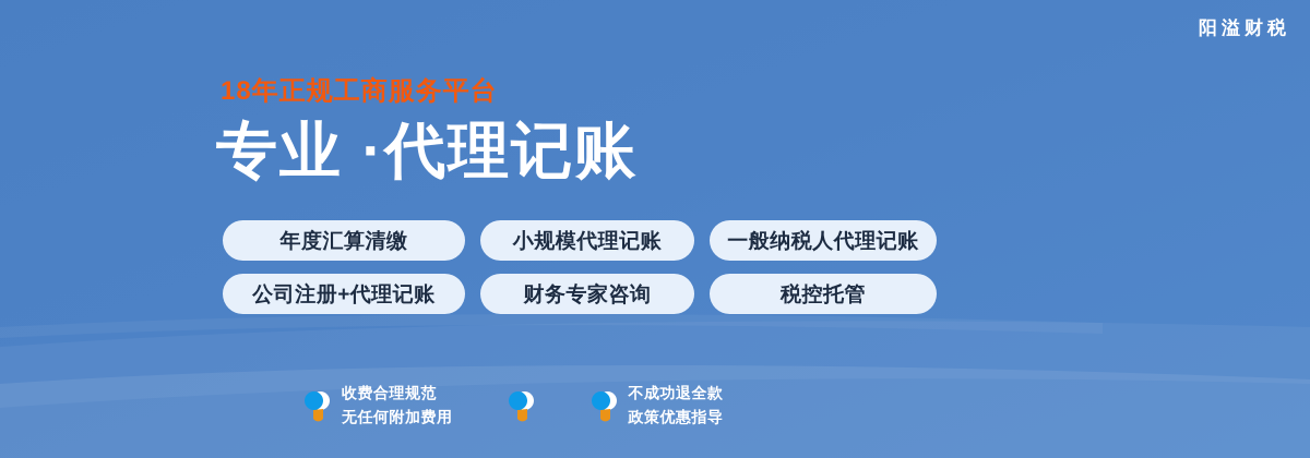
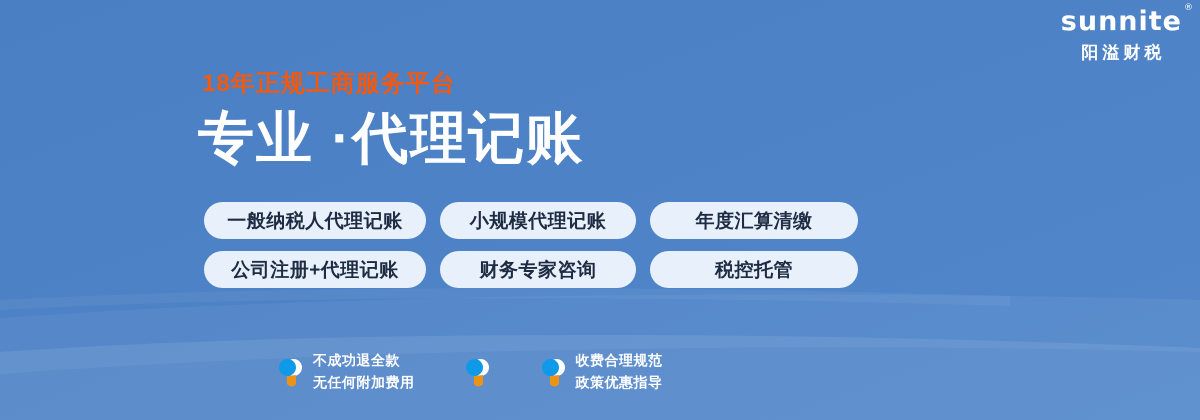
+ sunnite
+ ®
  阳溢财税
  18年正规工商服务平台
  专业 ·代理记账
- 年度汇算清缴
+ 一般纳税人代理记账
  小规模代理记账
- 一般纳税人代理记账
+ 年度汇算清缴
  公司注册+代理记账
  财务专家咨询
  税控托管
- 收费合理规范
+ 不成功退全款
  无任何附加费用
- 不成功退全款
+ 收费合理规范
  政策优惠指导
